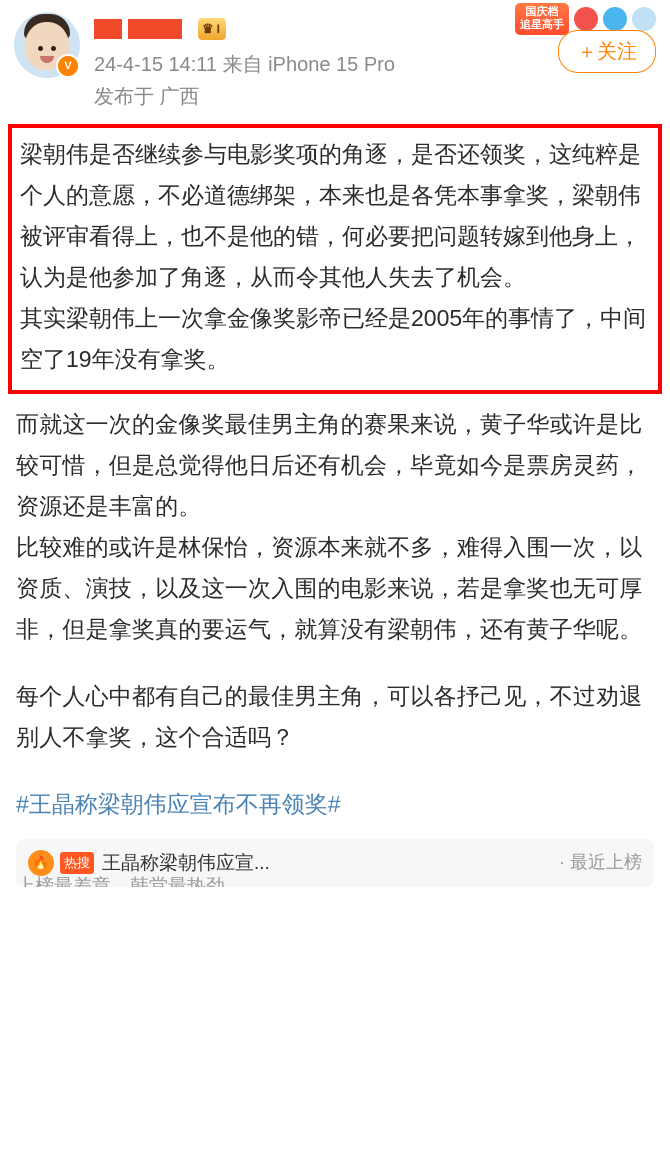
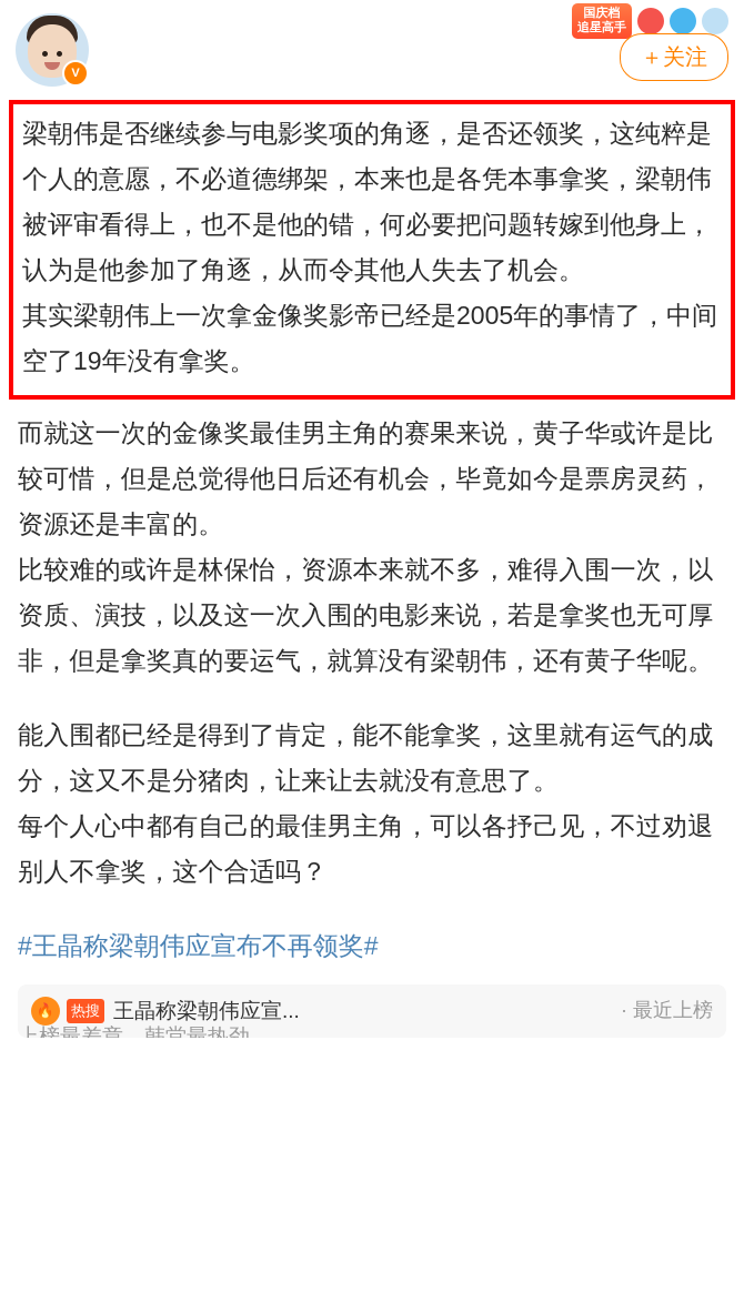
  V
- ♛
- I
- 24-4-15 14:11 来自 iPhone 15 Pro
- 发布于 广西
  国庆档
  追星高手
  ＋关注
  梁朝伟是否继续参与电影奖项的角逐，是否还领奖，这纯粹是个人的意愿，不必道德绑架，本来也是各凭本事拿奖，梁朝伟被评审看得上，也不是他的错，何必要把问题转嫁到他身上，认为是他参加了角逐，从而令其他人失去了机会。
  其实梁朝伟上一次拿金像奖影帝已经是2005年的事情了，中间空了19年没有拿奖。
  而就这一次的金像奖最佳男主角的赛果来说，黄子华或许是比较可惜，但是总觉得他日后还有机会，毕竟如今是票房灵药，资源还是丰富的。
  比较难的或许是林保怡，资源本来就不多，难得入围一次，以资质、演技，以及这一次入围的电影来说，若是拿奖也无可厚非，但是拿奖真的要运气，就算没有梁朝伟，还有黄子华呢。
+ 能入围都已经是得到了肯定，能不能拿奖，这里就有运气的成分，这又不是分猪肉，让来让去就没有意思了。
  每个人心中都有自己的最佳男主角，可以各抒己见，不过劝退别人不拿奖，这个合适吗？
  #王晶称梁朝伟应宣布不再领奖#
  🔥
  热搜
  王晶称梁朝伟应宣...
  · 最近上榜
  上榜最差章 韩堂最热劲
